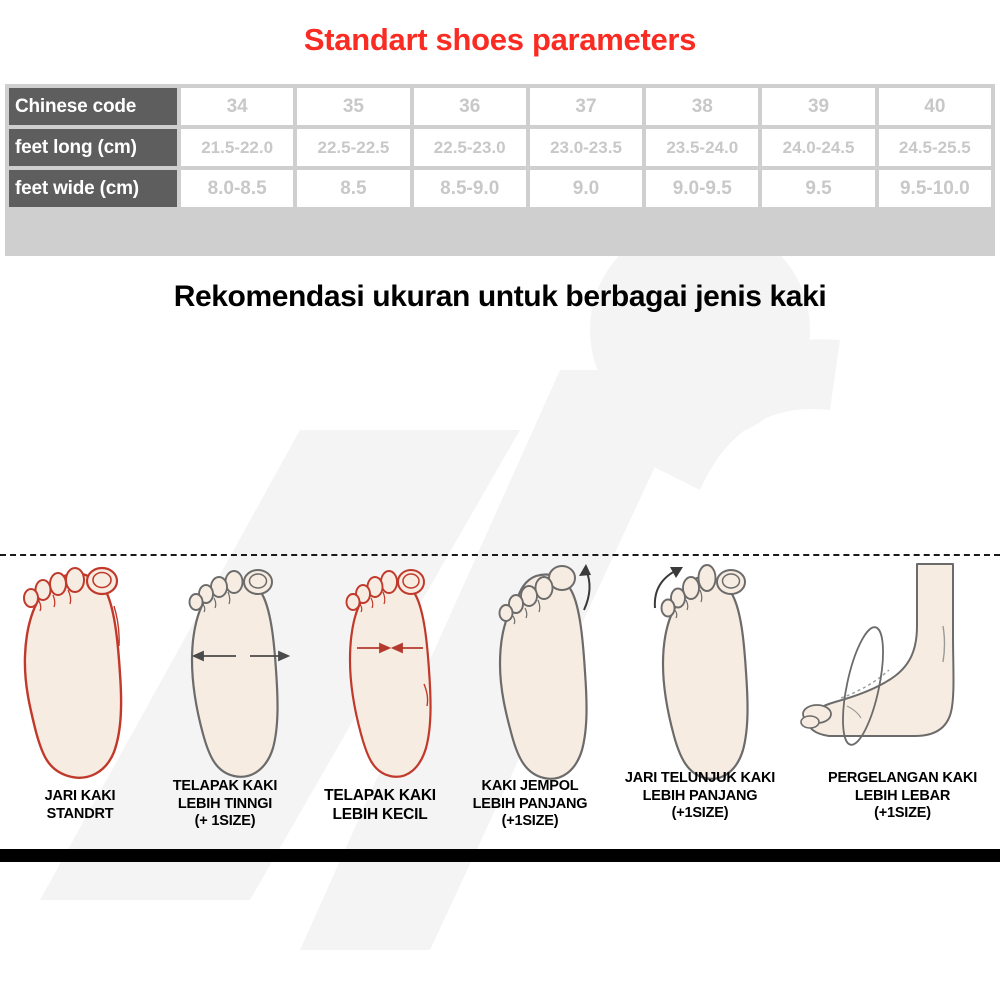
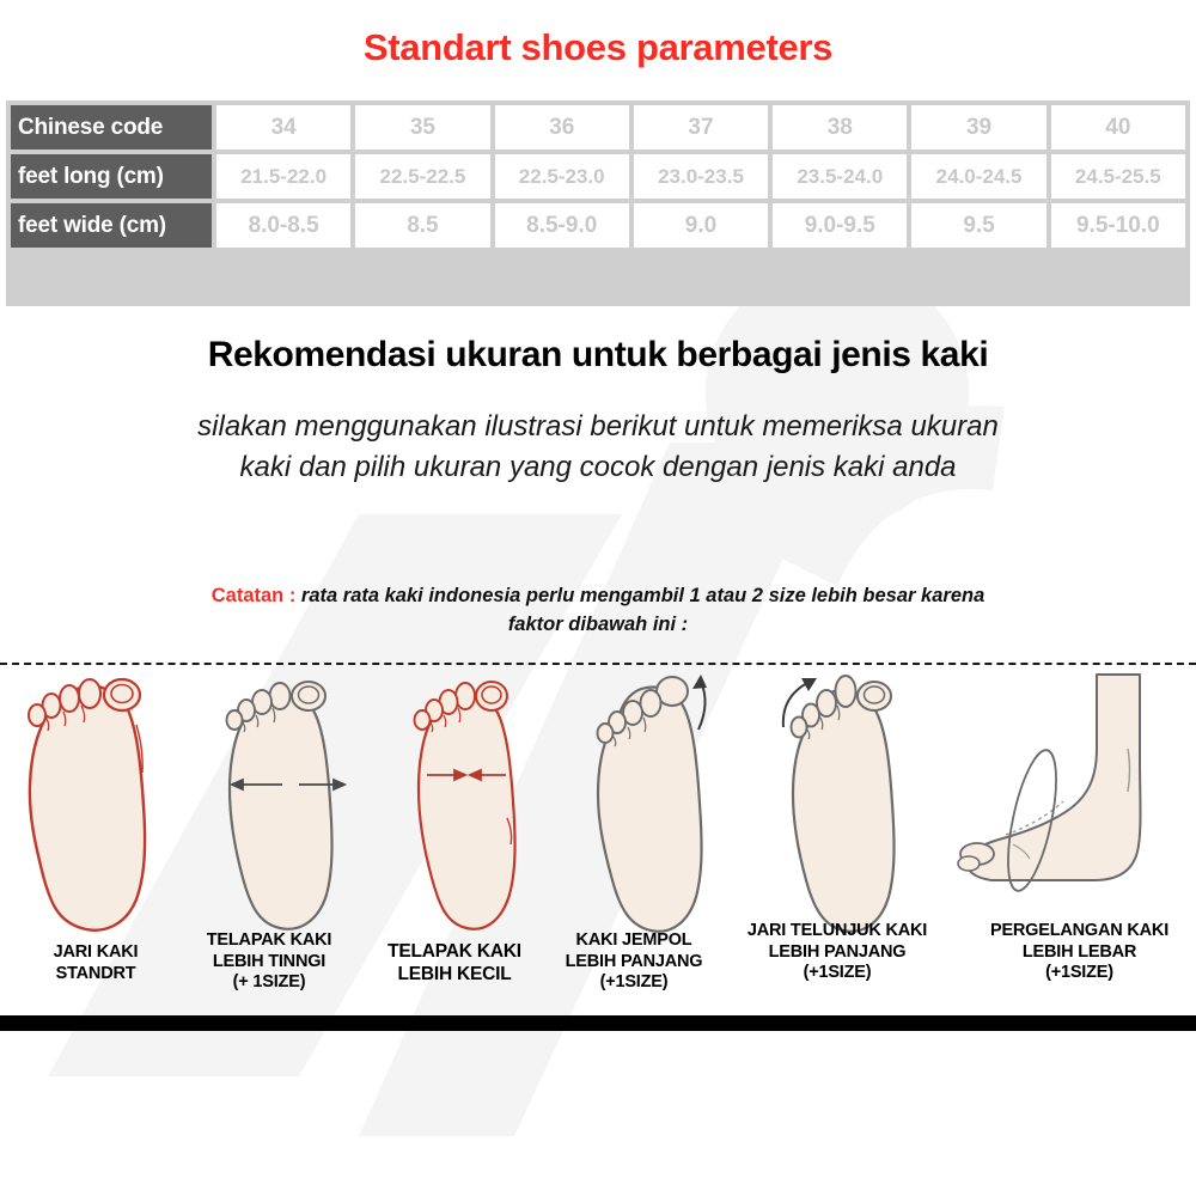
  Standart shoes parameters
  Chinese code	34	35	36	37	38	39	40
  feet long (cm)	21.5-22.0	22.5-22.5	22.5-23.0	23.0-23.5	23.5-24.0	24.0-24.5	24.5-25.5
  feet wide (cm)	8.0-8.5	8.5	8.5-9.0	9.0	9.0-9.5	9.5	9.5-10.0
  Rekomendasi ukuran untuk berbagai jenis kaki
+ silakan menggunakan ilustrasi berikut untuk memeriksa ukuran
+ kaki dan pilih ukuran yang cocok dengan jenis kaki anda
+ Catatan : rata rata kaki indonesia perlu mengambil 1 atau 2 size lebih besar karena
+ faktor dibawah ini :
  JARI KAKI
  STANDRT
  TELAPAK KAKI
  LEBIH TINNGI
  (+ 1SIZE)
  TELAPAK KAKI
  LEBIH KECIL
  KAKI JEMPOL
  LEBIH PANJANG
  (+1SIZE)
  JARI TELUNJUK KAKI
  LEBIH PANJANG
  (+1SIZE)
  PERGELANGAN KAKI
  LEBIH LEBAR
  (+1SIZE)
